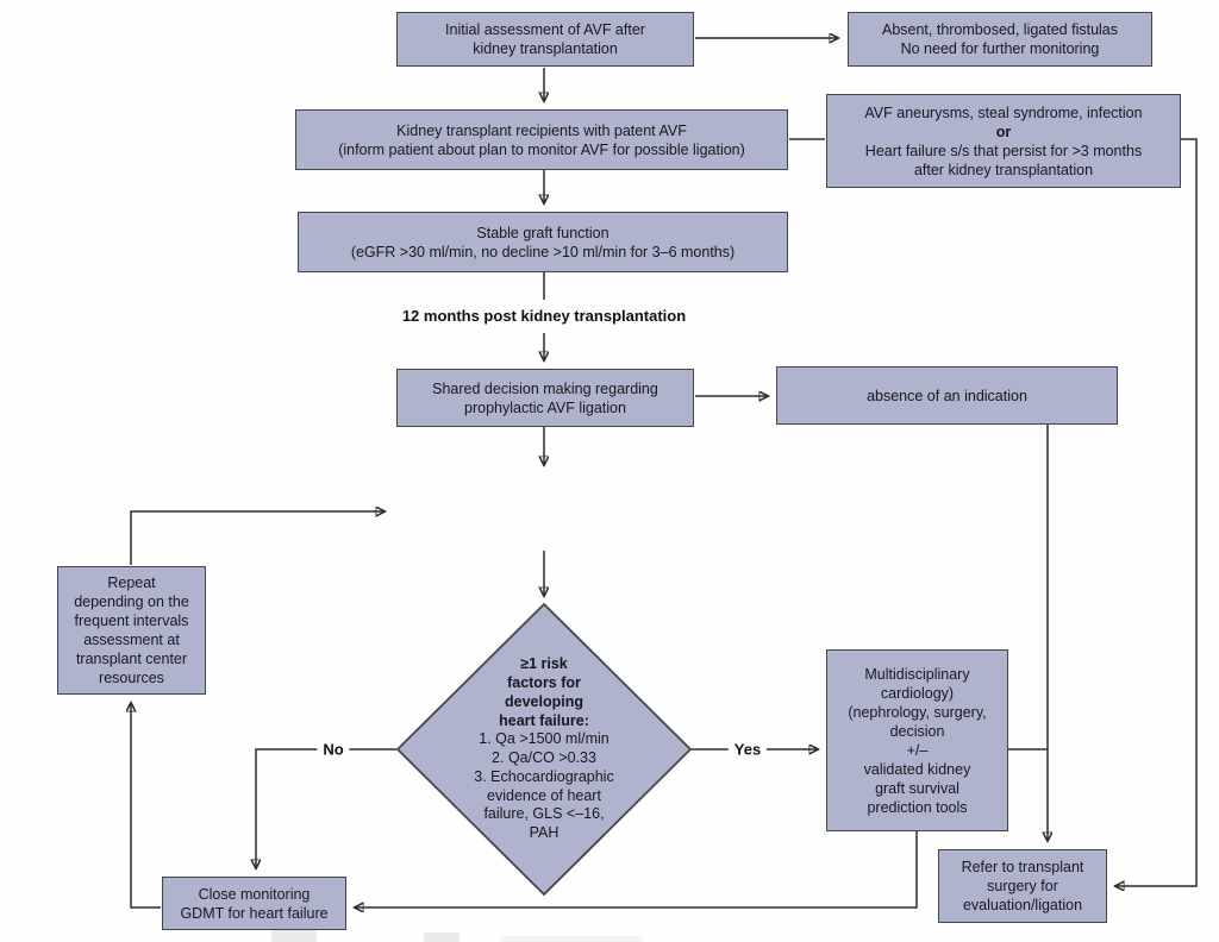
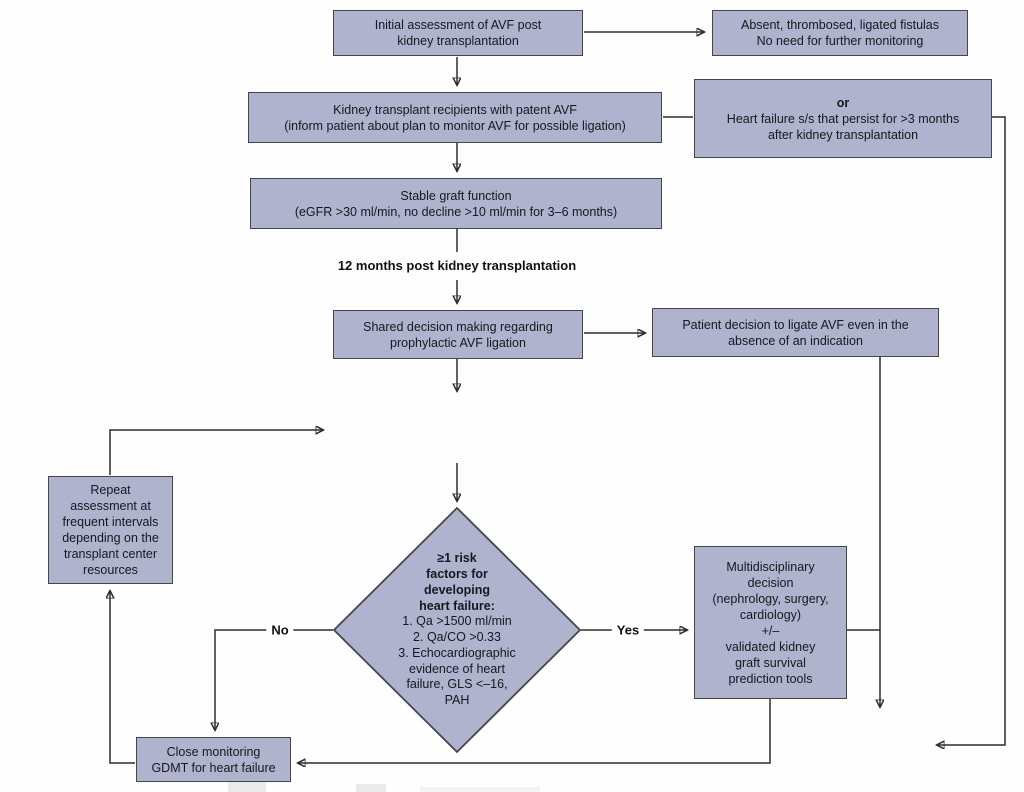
- Initial assessment of AVF after
+ Initial assessment of AVF post
  kidney transplantation
  Absent, thrombosed, ligated fistulas
  No need for further monitoring
  Kidney transplant recipients with patent AVF
  (inform patient about plan to monitor AVF for possible ligation)
- AVF aneurysms, steal syndrome, infection
  or
  Heart failure s/s that persist for >3 months
  after kidney transplantation
  Stable graft function
  (eGFR >30 ml/min, no decline >10 ml/min for 3–6 months)
  12 months post kidney transplantation
  Shared decision making regarding
  prophylactic AVF ligation
+ Patient decision to ligate AVF even in the
  absence of an indication
  Repeat
- depending on the
+ assessment at
  frequent intervals
- assessment at
+ depending on the
  transplant center
  resources
  ≥1 risk
  factors for
  developing
  heart failure:
  1. Qa >1500 ml/min
  2. Qa/CO >0.33
  3. Echocardiographic
  evidence of heart
  failure, GLS <–16,
  PAH
  Multidisciplinary
- cardiology)
+ decision
  (nephrology, surgery,
- decision
+ cardiology)
  +/–
  validated kidney
  graft survival
  prediction tools
  Close monitoring
  GDMT for heart failure
- Refer to transplant
- surgery for
- evaluation/ligation
  No
  Yes
